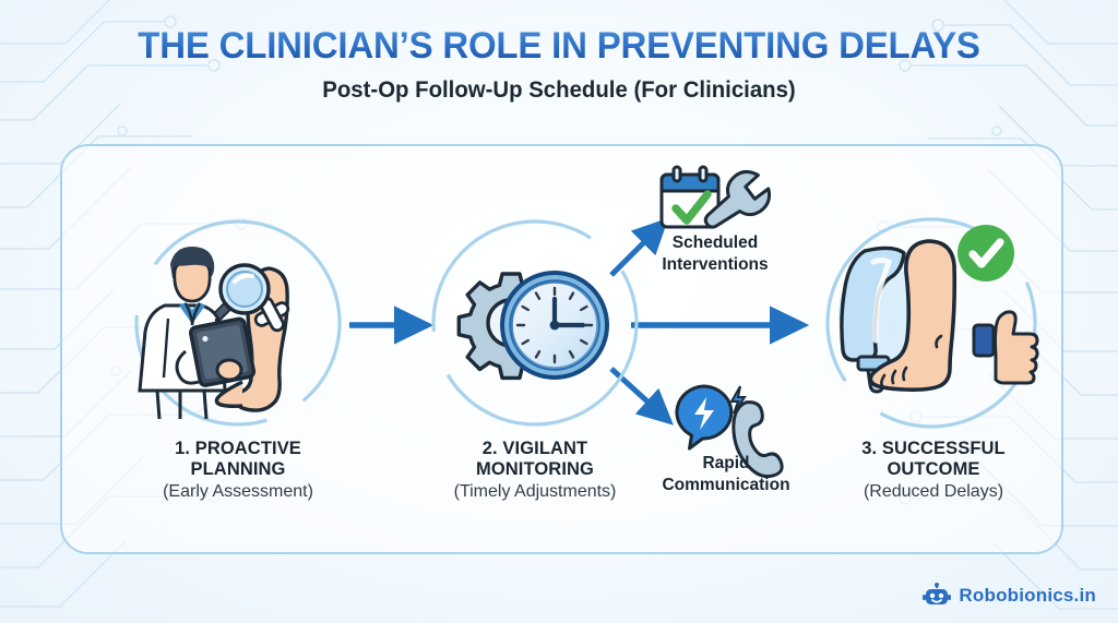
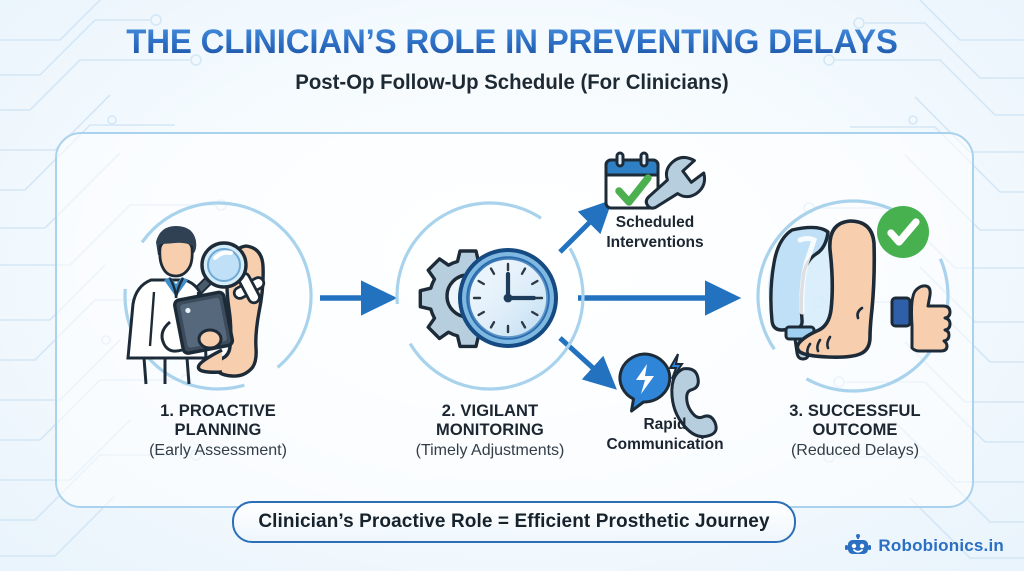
  THE CLINICIAN’S ROLE IN PREVENTING DELAYS
  Post-Op Follow-Up Schedule (For Clinicians)
  1. PROACTIVE
  PLANNING
  (Early Assessment)
  2. VIGILANT
  MONITORING
  (Timely Adjustments)
  3. SUCCESSFUL
  OUTCOME
  (Reduced Delays)
  Scheduled
  Interventions
  Rapid
  Communication
+ Clinician’s Proactive Role = Efficient Prosthetic Journey
  Robobionics.in
